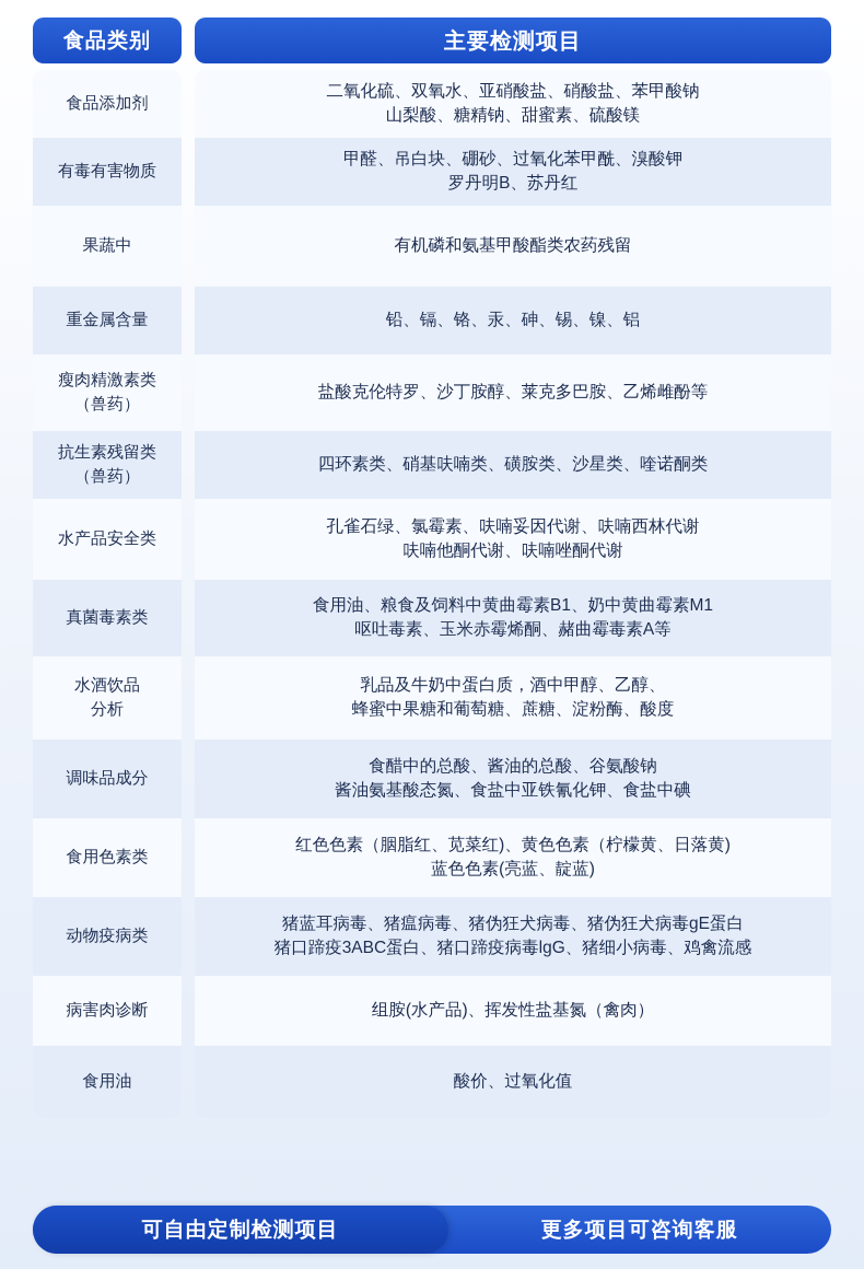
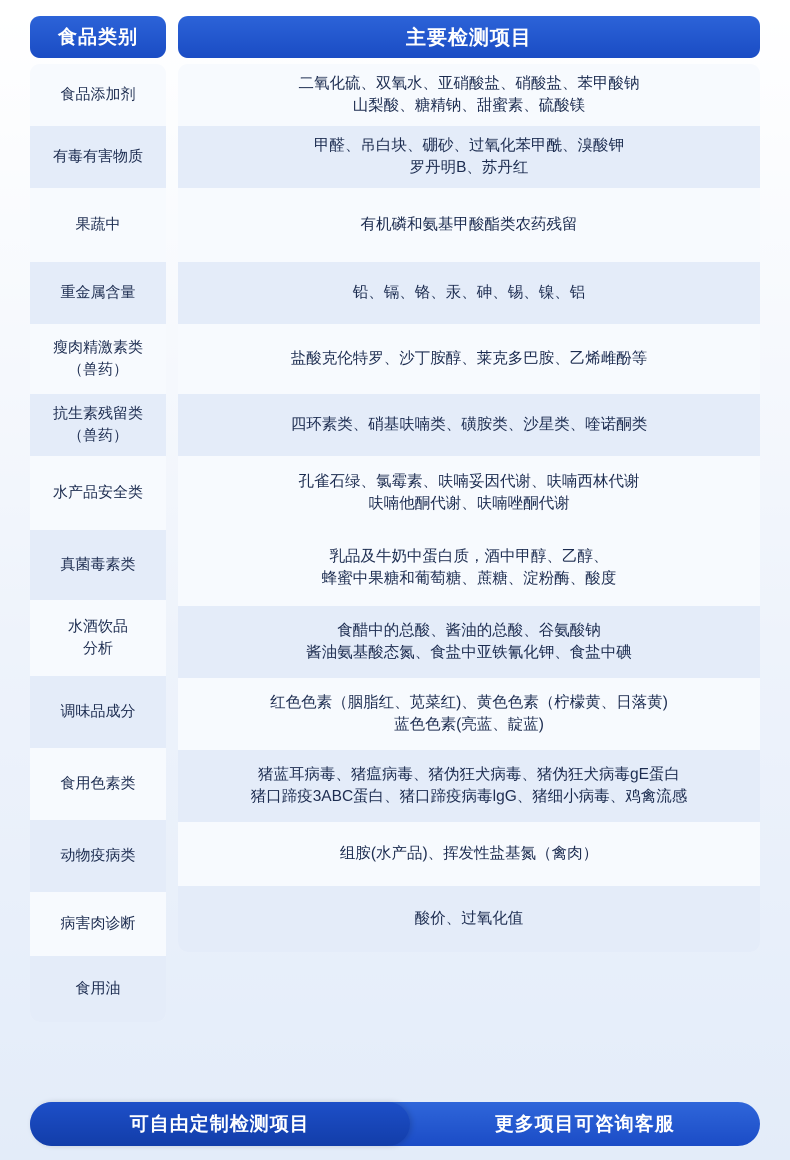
  食品类别
  食品添加剂
  有毒有害物质
  果蔬中
  重金属含量
  瘦肉精激素类
  （兽药）
  抗生素残留类
  （兽药）
  水产品安全类
  真菌毒素类
  水酒饮品
  分析
  调味品成分
  食用色素类
  动物疫病类
  病害肉诊断
  食用油
  主要检测项目
  二氧化硫、双氧水、亚硝酸盐、硝酸盐、苯甲酸钠
  山梨酸、糖精钠、甜蜜素、硫酸镁
  甲醛、吊白块、硼砂、过氧化苯甲酰、溴酸钾
  罗丹明B、苏丹红
  有机磷和氨基甲酸酯类农药残留
  铅、镉、铬、汞、砷、锡、镍、铝
  盐酸克伦特罗、沙丁胺醇、莱克多巴胺、乙烯雌酚等
  四环素类、硝基呋喃类、磺胺类、沙星类、喹诺酮类
  孔雀石绿、氯霉素、呋喃妥因代谢、呋喃西林代谢
  呋喃他酮代谢、呋喃唑酮代谢
- 食用油、粮食及饲料中黄曲霉素B1、奶中黄曲霉素M1
- 呕吐毒素、玉米赤霉烯酮、赭曲霉毒素A等
  乳品及牛奶中蛋白质，酒中甲醇、乙醇、
  蜂蜜中果糖和葡萄糖、蔗糖、淀粉酶、酸度
  食醋中的总酸、酱油的总酸、谷氨酸钠
  酱油氨基酸态氮、食盐中亚铁氰化钾、食盐中碘
  红色色素（胭脂红、苋菜红)、黄色色素（柠檬黄、日落黄)
  蓝色色素(亮蓝、靛蓝)
  猪蓝耳病毒、猪瘟病毒、猪伪狂犬病毒、猪伪狂犬病毒gE蛋白
  猪口蹄疫3ABC蛋白、猪口蹄疫病毒lgG、猪细小病毒、鸡禽流感
  组胺(水产品)、挥发性盐基氮（禽肉）
  酸价、过氧化值
  可自由定制检测项目
  更多项目可咨询客服
